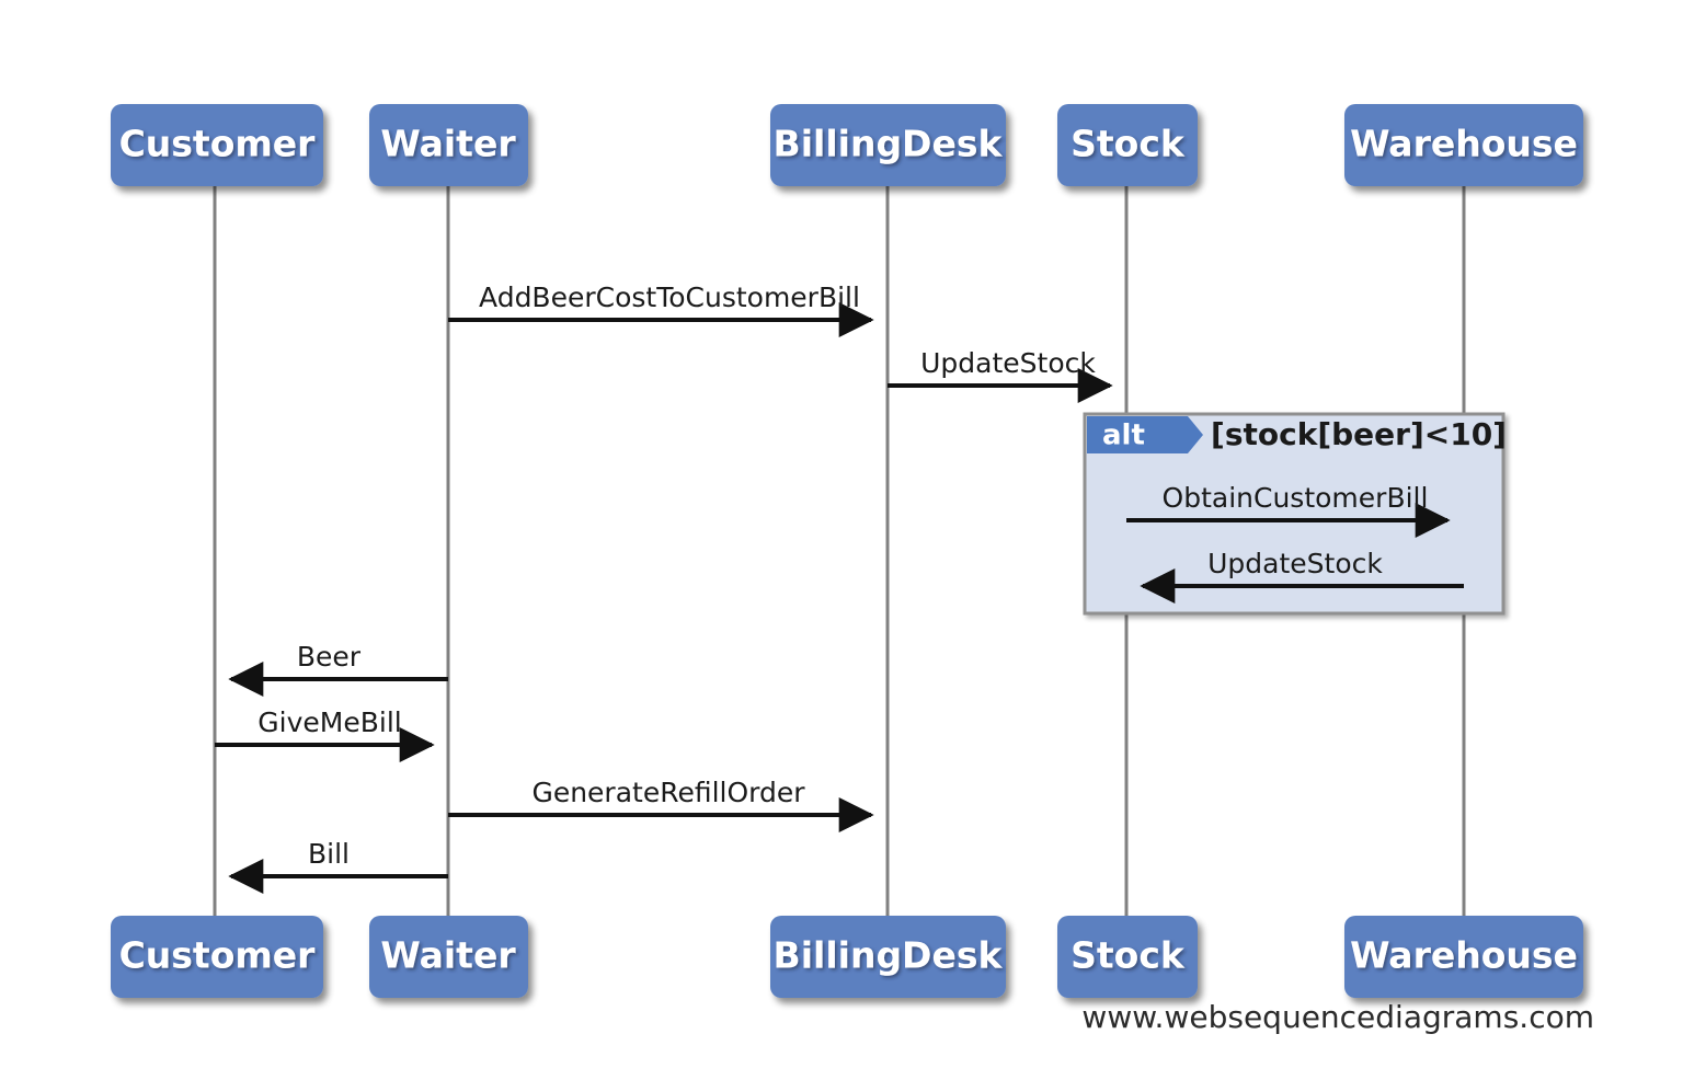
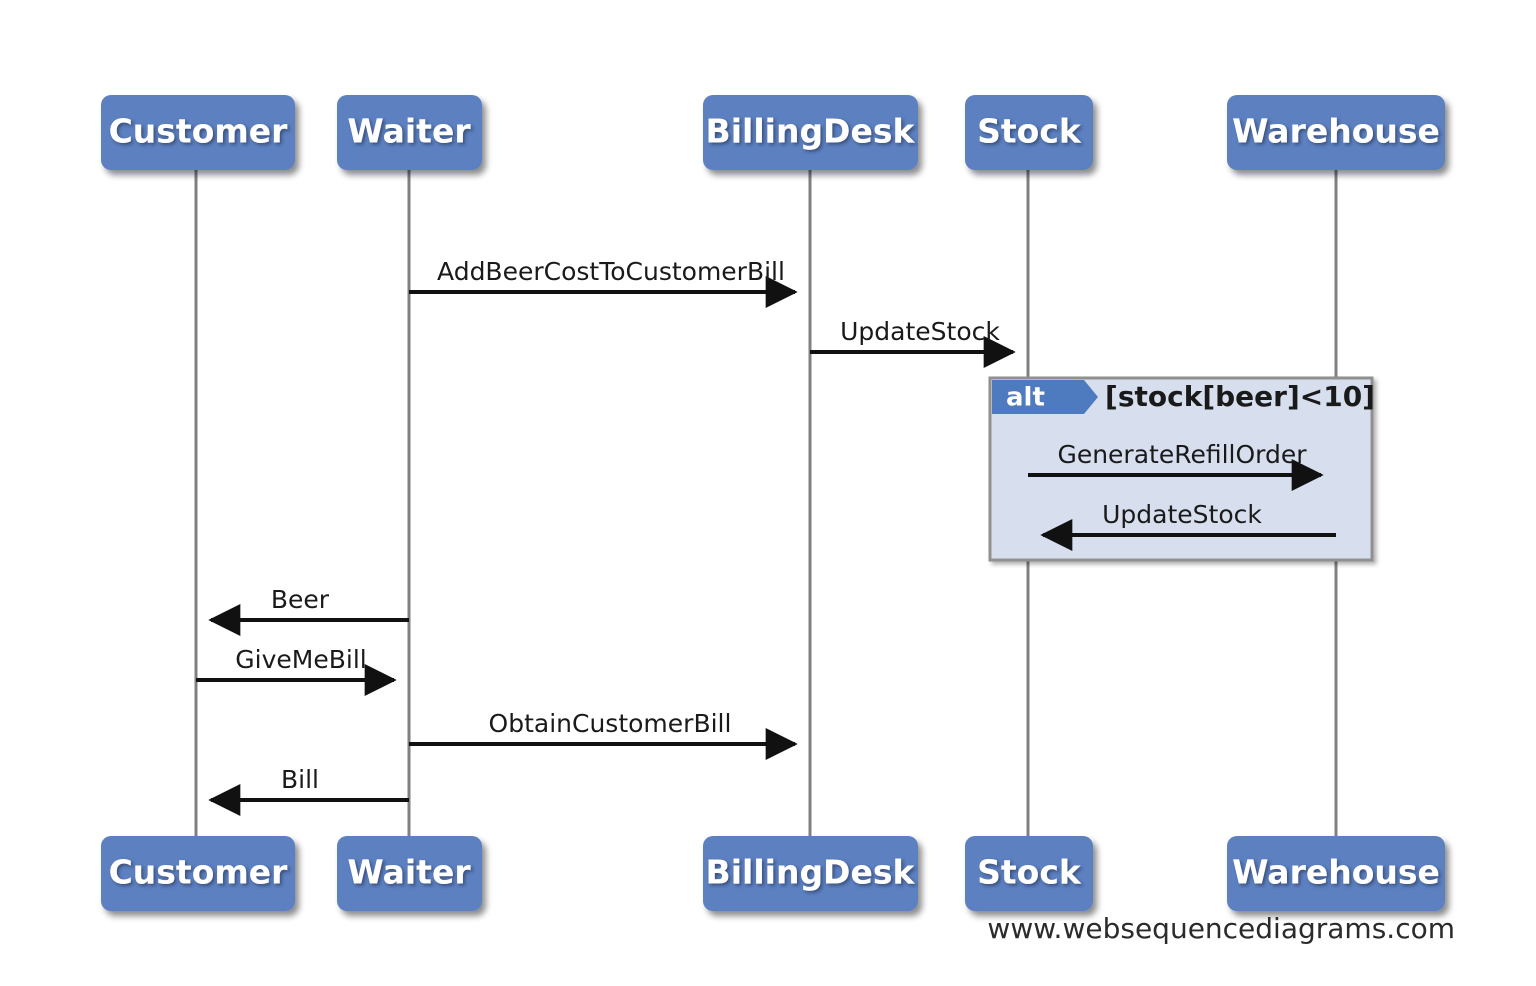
  alt
  [stock[beer]<10]
  AddBeerCostToCustomerBill
  UpdateStock
- ObtainCustomerBill
+ GenerateRefillOrder
  UpdateStock
  Beer
  GiveMeBill
- GenerateRefillOrder
+ ObtainCustomerBill
  Bill
  Customer
  Waiter
  BillingDesk
  Stock
  Warehouse
  Customer
  Waiter
  BillingDesk
  Stock
  Warehouse
  www.websequencediagrams.com
